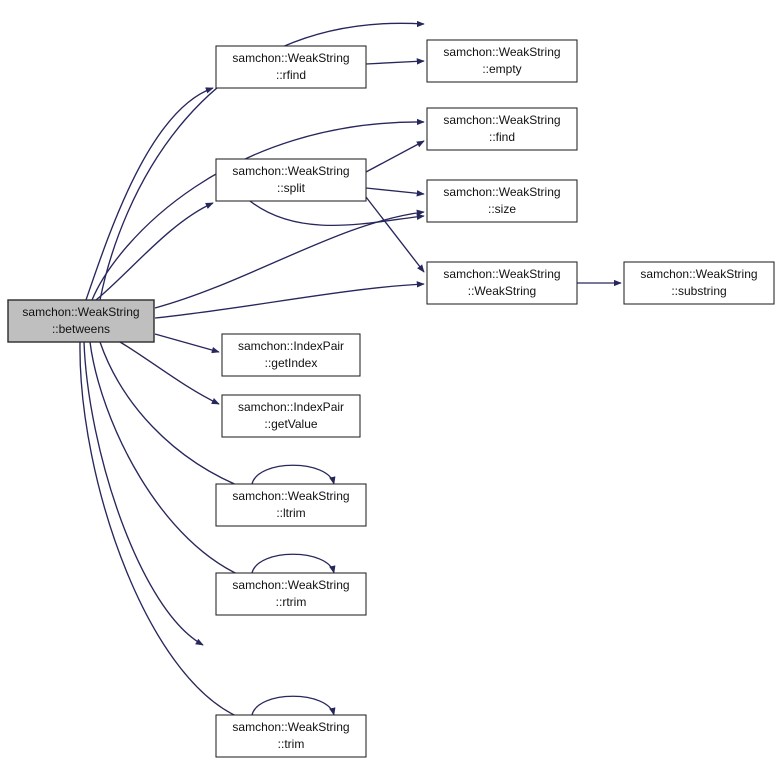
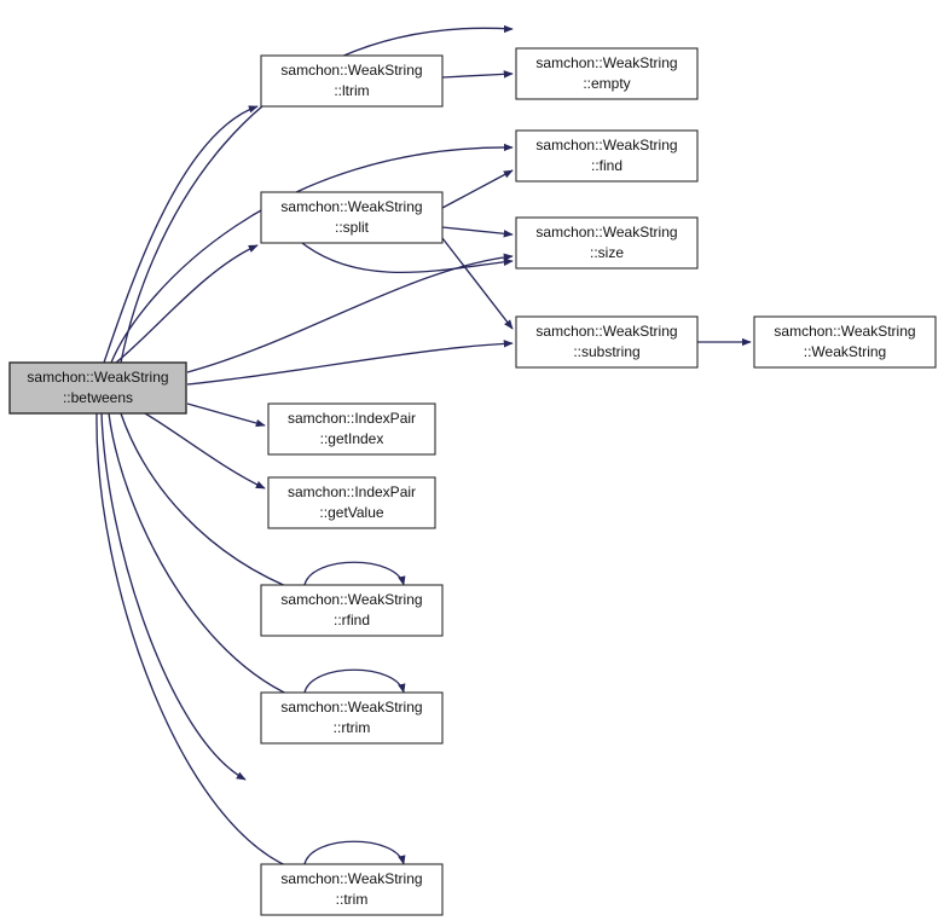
  samchon::WeakString
  ::betweens
  samchon::WeakString
- ::rfind
+ ::ltrim
  samchon::WeakString
  ::split
  samchon::IndexPair
  ::getIndex
  samchon::IndexPair
  ::getValue
  samchon::WeakString
- ::ltrim
+ ::rfind
  samchon::WeakString
  ::rtrim
  samchon::WeakString
  ::trim
  samchon::WeakString
  ::empty
  samchon::WeakString
  ::find
  samchon::WeakString
  ::size
  samchon::WeakString
- ::WeakString
+ ::substring
  samchon::WeakString
- ::substring
+ ::WeakString
